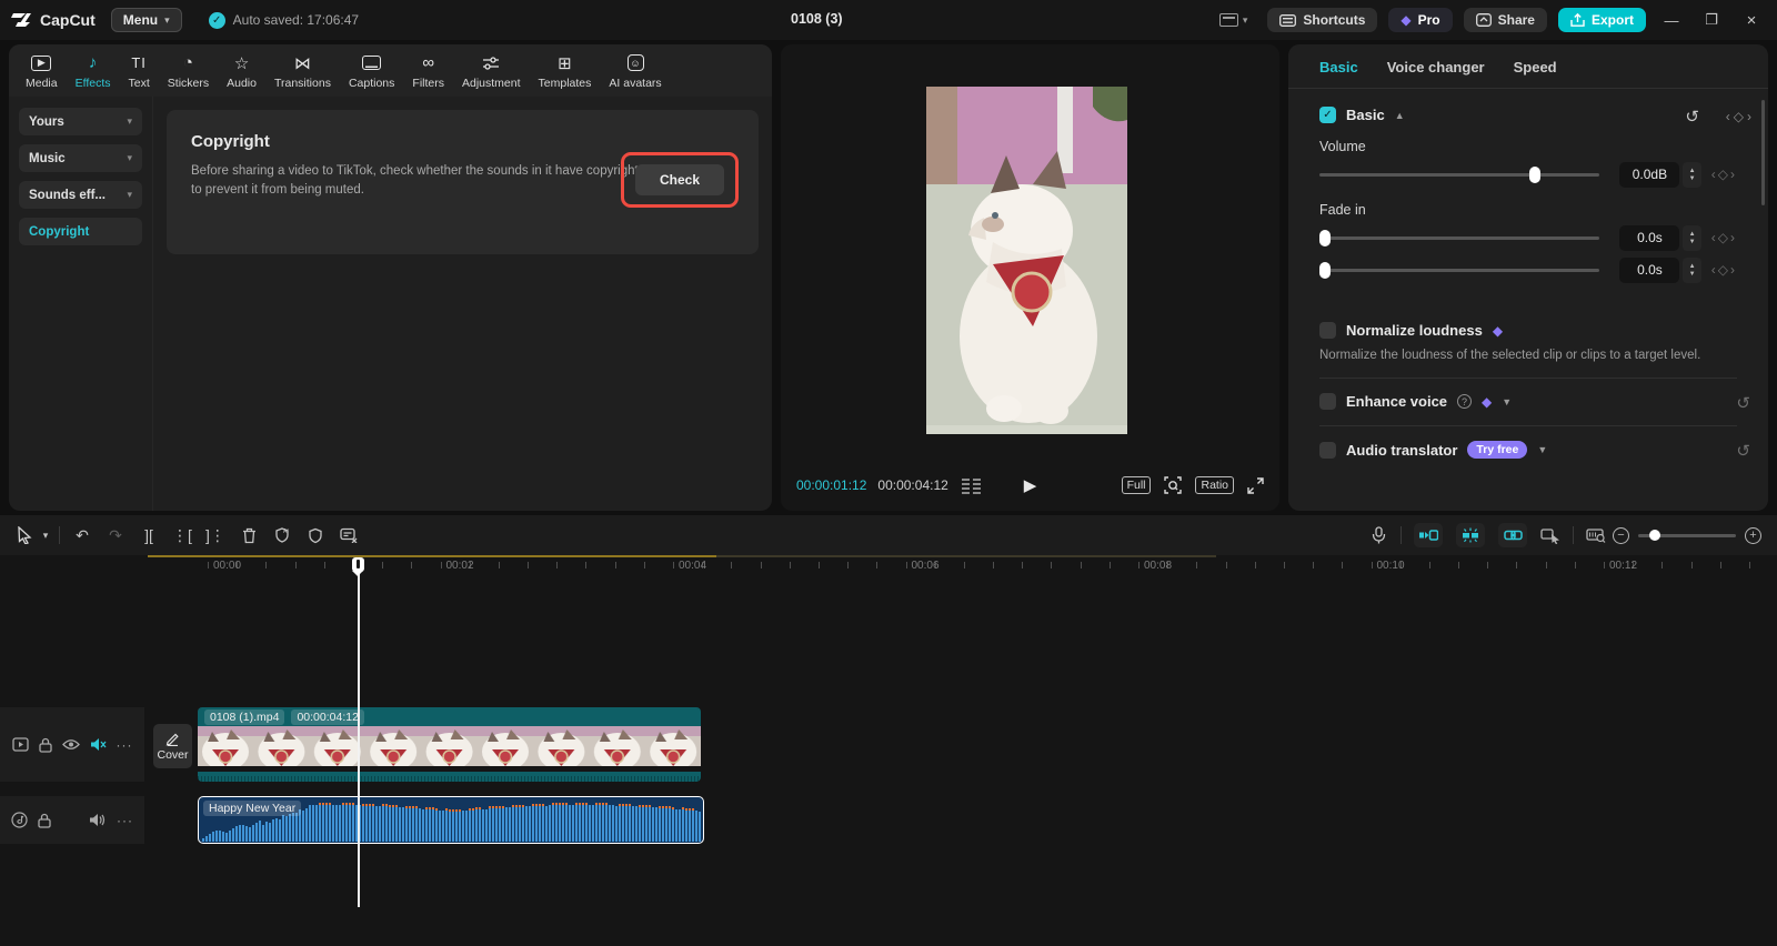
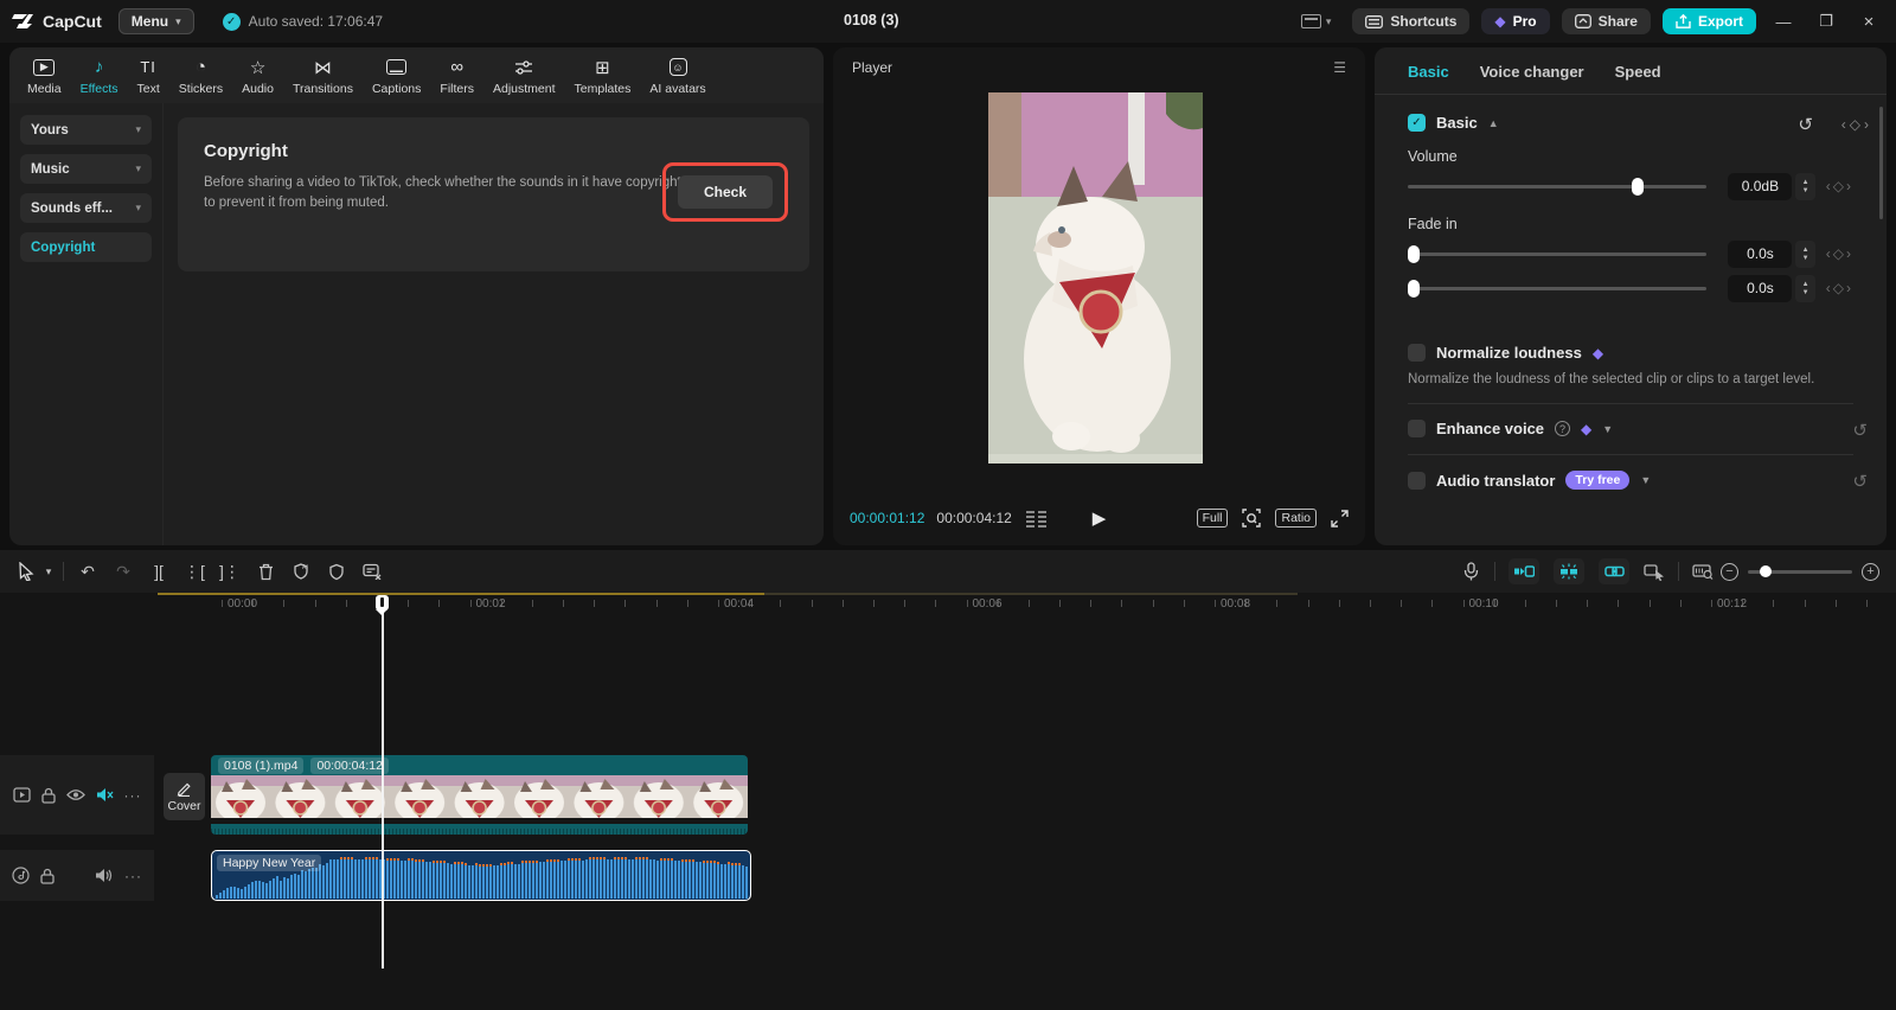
  CapCut
  Menu
  ▾
  ✓
  Auto saved: 17:06:47
  0108 (3)
  ▾
  Shortcuts
  ◆
  Pro
  Share
  Export
  —
  ❐
  ×
  ▶
  Media
  ♪
  Effects
  TI
  Text
  ◔
  Stickers
  ☆
  Audio
  ⋈
  Transitions
  Captions
  ∞
  Filters
  Adjustment
  ⊞
  Templates
  ☺
  AI avatars
  Yours
  ▾
  Music
  ▾
  Sounds eff...
  ▾
  Copyright
  Copyright
  Before sharing a video to TikTok, check whether the sounds in it have copyrigh to prevent it from being muted.
  Check
+ Player
+ ☰
  00:00:01:12
  00:00:04:12
  ▶
  Full
  Ratio
  Basic
  Voice changer
  Speed
  ✓
  Basic
  ▲
  ↺
  ‹◇›
  Volume
  0.0dB
  ‹◇›
  Fade in
  0.0s
  ‹◇›
  0.0s
  ‹◇›
  Normalize loudness
  ◆
  Normalize the loudness of the selected clip or clips to a target level.
  Enhance voice
  ?
  ◆
  ▼
  ↺
  Audio translator
  Try free
  ▼
  ↺
  ▾
  ↶
  ↷
  ][
  ⋮[
  ]⋮
  −
  +
  00:00
  00:02
  00:04
  00:06
  00:08
  00:10
  00:12
  ···
  ···
  Cover
  0108 (1).mp4
  00:00:04:12
  Happy New Year
